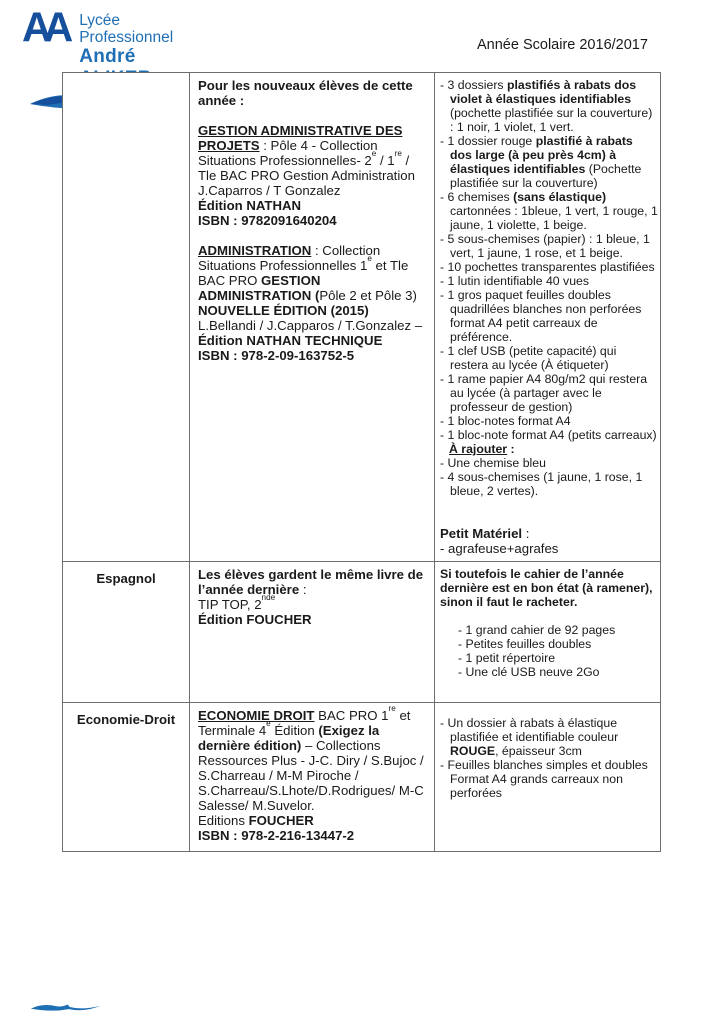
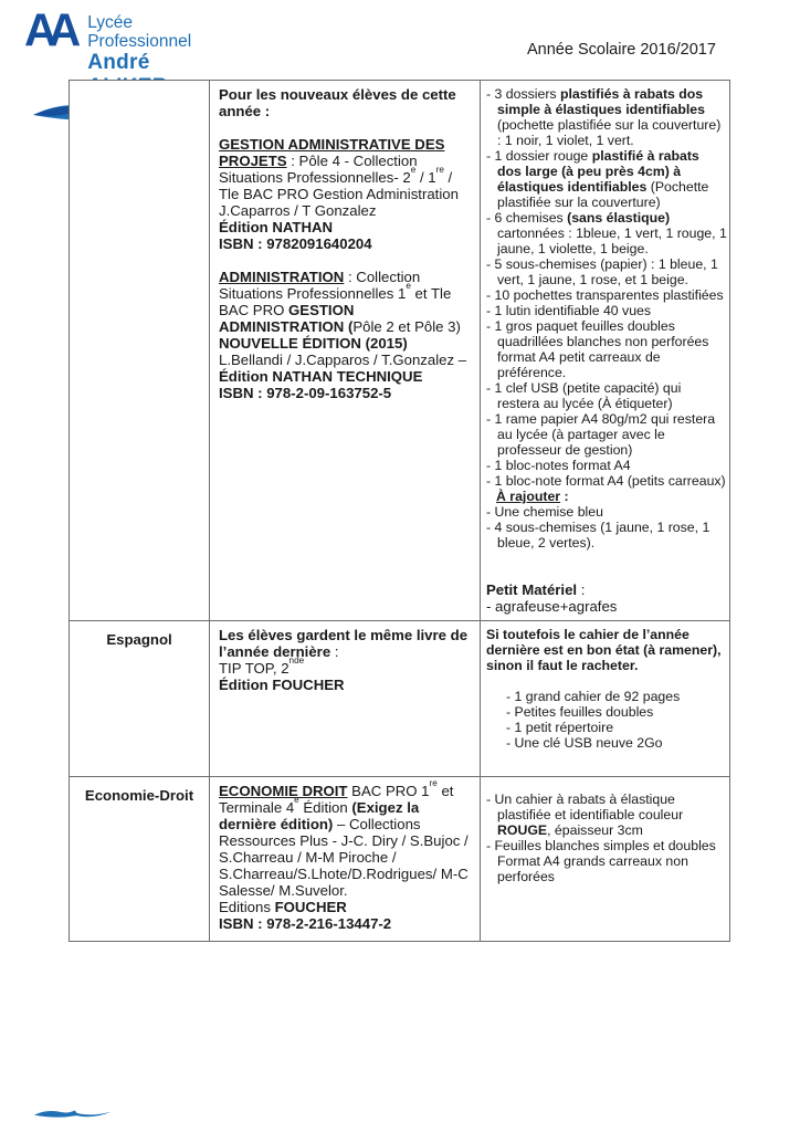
  AA
  Lycée Professionnel
  Année Scolaire 2016/2017
  Pour les nouveaux élèves de cette année :
  GESTION ADMINISTRATIVE DES PROJETS : Pôle 4 - Collection Situations Professionnelles- 2e / 1re / Tle BAC PRO Gestion Administration
  J.Caparros / T Gonzalez
  Édition NATHAN
  ISBN : 9782091640204
  ADMINISTRATION : Collection Situations Professionnelles 1e et Tle BAC PRO GESTION ADMINISTRATION (Pôle 2 et Pôle 3) NOUVELLE ÉDITION (2015)
  L.Bellandi / J.Capparos / T.Gonzalez –
  Édition NATHAN TECHNIQUE
  ISBN : 978-2-09-163752-5
- - 3 dossiers plastifiés à rabats dos violet à élastiques identifiables (pochette plastifiée sur la couverture) : 1 noir, 1 violet, 1 vert.
+ - 3 dossiers plastifiés à rabats dos simple à élastiques identifiables (pochette plastifiée sur la couverture) : 1 noir, 1 violet, 1 vert.
  - 1 dossier rouge plastifié à rabats dos large (à peu près 4cm) à élastiques identifiables (Pochette plastifiée sur la couverture)
  - 6 chemises (sans élastique) cartonnées : 1bleue, 1 vert, 1 rouge, 1 jaune, 1 violette, 1 beige.
  - 5 sous-chemises (papier) : 1 bleue, 1 vert, 1 jaune, 1 rose, et 1 beige.
  - 10 pochettes transparentes plastifiées
  - 1 lutin identifiable 40 vues
  - 1 gros paquet feuilles doubles quadrillées blanches non perforées format A4 petit carreaux de préférence.
  - 1 clef USB (petite capacité) qui restera au lycée (À étiqueter)
  - 1 rame papier A4 80g/m2 qui restera au lycée (à partager avec le professeur de gestion)
  - 1 bloc-notes format A4
  - 1 bloc-note format A4 (petits carreaux)
  À rajouter :
  - Une chemise bleu
  - 4 sous-chemises (1 jaune, 1 rose, 1 bleue, 2 vertes).
  Petit Matériel :
  - agrafeuse+agrafes
  Espagnol
  Les élèves gardent le même livre de l’année dernière :
  TIP TOP, 2nde
  Édition FOUCHER
  Si toutefois le cahier de l’année dernière est en bon état (à ramener), sinon il faut le racheter.
  - 1 grand cahier de 92 pages
  - Petites feuilles doubles
  - 1 petit répertoire
  - Une clé USB neuve 2Go
  Economie-Droit
  ECONOMIE DROIT BAC PRO 1re et Terminale 4e Édition (Exigez la dernière édition) – Collections Ressources Plus - J-C. Diry / S.Bujoc / S.Charreau / M-M Piroche / S.Charreau/S.Lhote/D.Rodrigues/ M-C Salesse/ M.Suvelor.
  Editions FOUCHER
  ISBN : 978-2-216-13447-2
- - Un dossier à rabats à élastique plastifiée et identifiable couleur ROUGE, épaisseur 3cm
+ - Un cahier à rabats à élastique plastifiée et identifiable couleur ROUGE, épaisseur 3cm
  - Feuilles blanches simples et doubles Format A4 grands carreaux non perforées
